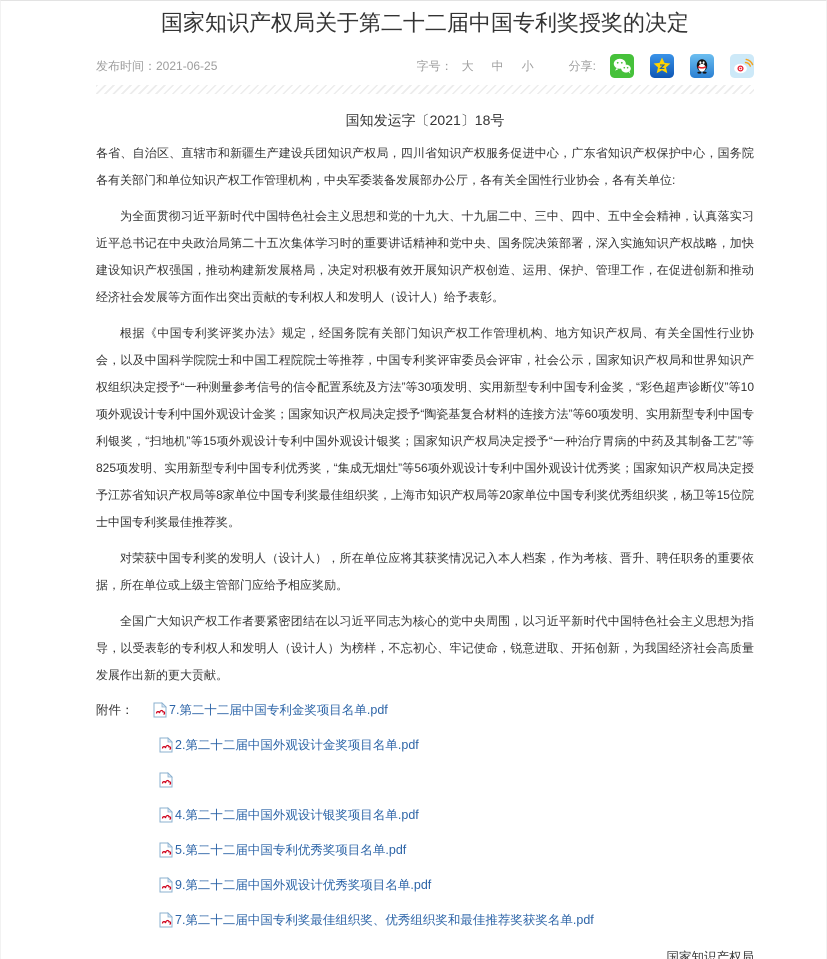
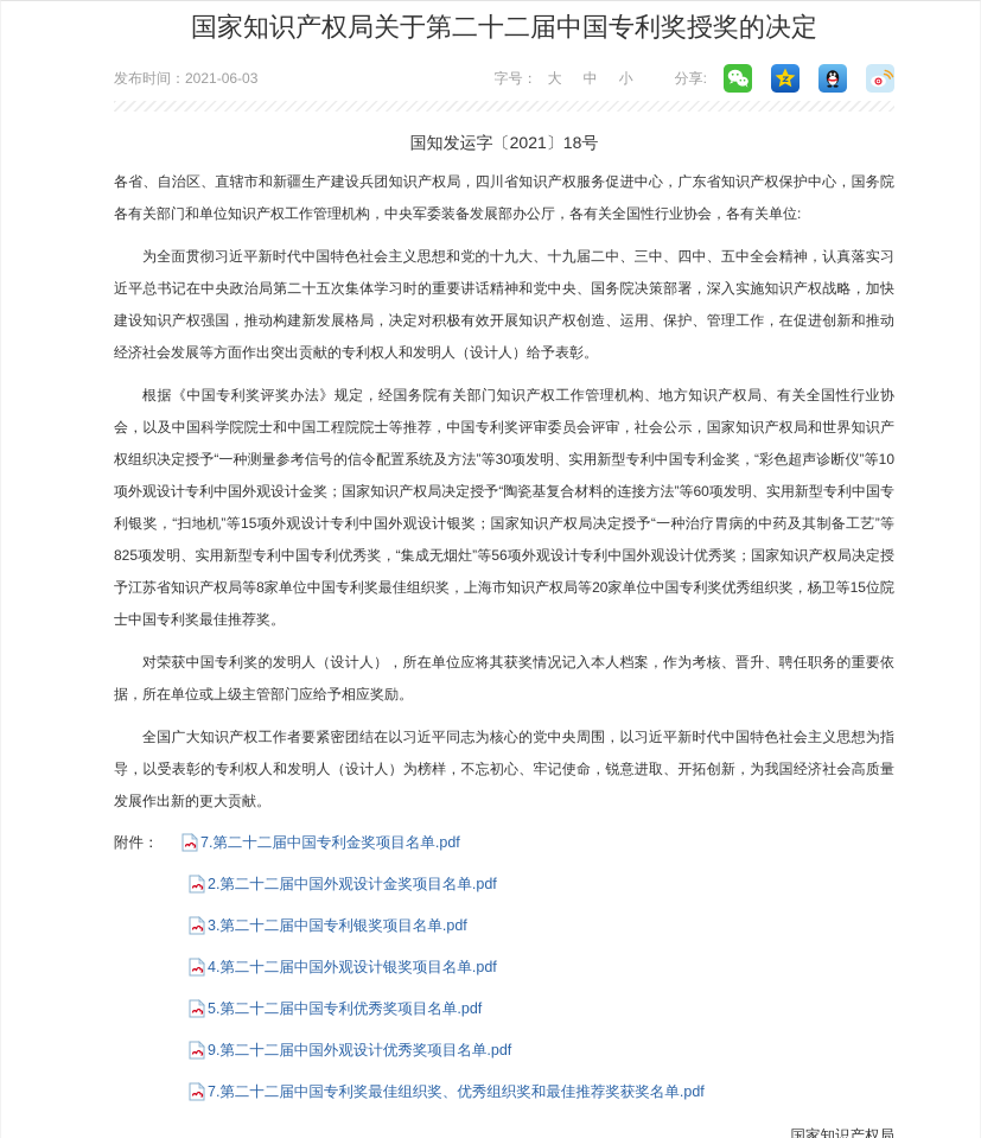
  国家知识产权局关于第二十二届中国专利奖授奖的决定
  发布时间：
- 2021-06-25
+ 2021-06-03
  字号：
  大
  中
  小
  分享:
  国知发运字〔2021〕18号
  各省、自治区、直辖市和新疆生产建设兵团知识产权局，四川省知识产权服务促进中心，广东省知识产权保护中心，国务院各有关部门和单位知识产权工作管理机构，中央军委装备发展部办公厅，各有关全国性行业协会，各有关单位:
  为全面贯彻习近平新时代中国特色社会主义思想和党的十九大、十九届二中、三中、四中、五中全会精神，认真落实习近平总书记在中央政治局第二十五次集体学习时的重要讲话精神和党中央、国务院决策部署，深入实施知识产权战略，加快建设知识产权强国，推动构建新发展格局，决定对积极有效开展知识产权创造、运用、保护、管理工作，在促进创新和推动经济社会发展等方面作出突出贡献的专利权人和发明人（设计人）给予表彰。
  根据《中国专利奖评奖办法》规定，经国务院有关部门知识产权工作管理机构、地方知识产权局、有关全国性行业协会，以及中国科学院院士和中国工程院院士等推荐，中国专利奖评审委员会评审，社会公示，国家知识产权局和世界知识产权组织决定授予“一种测量参考信号的信令配置系统及方法”等30项发明、实用新型专利中国专利金奖，“彩色超声诊断仪”等10项外观设计专利中国外观设计金奖；国家知识产权局决定授予“陶瓷基复合材料的连接方法”等60项发明、实用新型专利中国专利银奖，“扫地机”等15项外观设计专利中国外观设计银奖；国家知识产权局决定授予“一种治疗胃病的中药及其制备工艺”等825项发明、实用新型专利中国专利优秀奖，“集成无烟灶”等56项外观设计专利中国外观设计优秀奖；国家知识产权局决定授予江苏省知识产权局等8家单位中国专利奖最佳组织奖，上海市知识产权局等20家单位中国专利奖优秀组织奖，杨卫等15位院士中国专利奖最佳推荐奖。
  对荣获中国专利奖的发明人（设计人），所在单位应将其获奖情况记入本人档案，作为考核、晋升、聘任职务的重要依据，所在单位或上级主管部门应给予相应奖励。
  全国广大知识产权工作者要紧密团结在以习近平同志为核心的党中央周围，以习近平新时代中国特色社会主义思想为指导，以受表彰的专利权人和发明人（设计人）为榜样，不忘初心、牢记使命，锐意进取、开拓创新，为我国经济社会高质量发展作出新的更大贡献。
  附件：
  7.第二十二届中国专利金奖项目名单.pdf
  2.第二十二届中国外观设计金奖项目名单.pdf
+ 3.第二十二届中国专利银奖项目名单.pdf
  4.第二十二届中国外观设计银奖项目名单.pdf
  5.第二十二届中国专利优秀奖项目名单.pdf
  9.第二十二届中国外观设计优秀奖项目名单.pdf
  7.第二十二届中国专利奖最佳组织奖、优秀组织奖和最佳推荐奖获奖名单.pdf
  国家知识产权局
